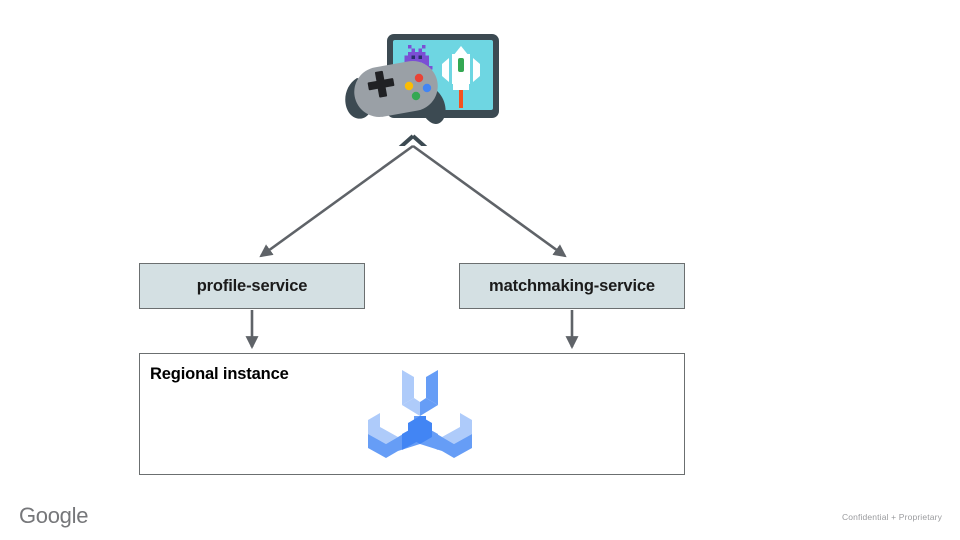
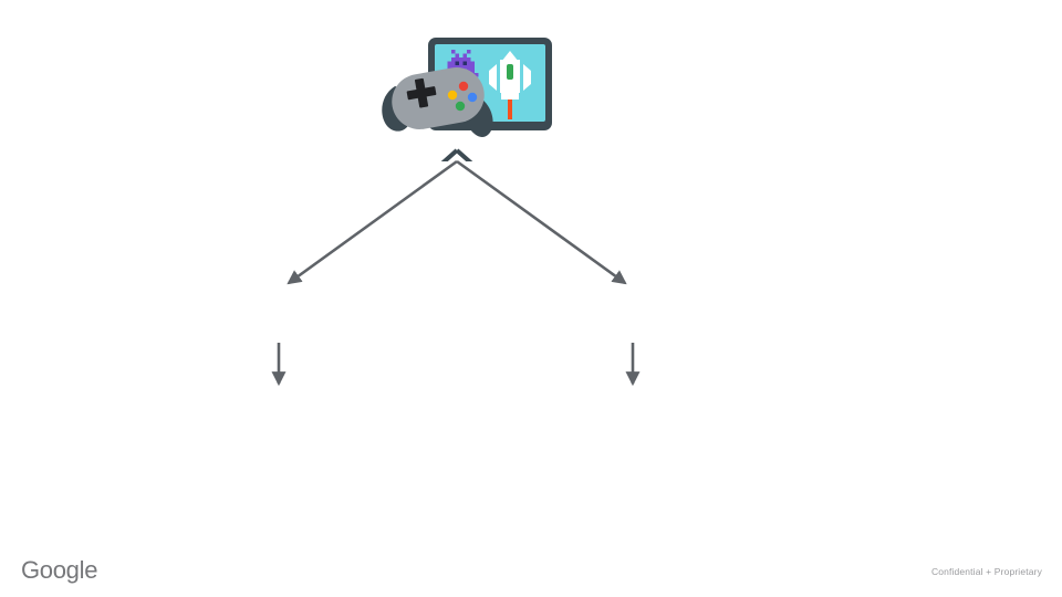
- profile-service
- matchmaking-service
- Regional instance
  Google
  Confidential + Proprietary
